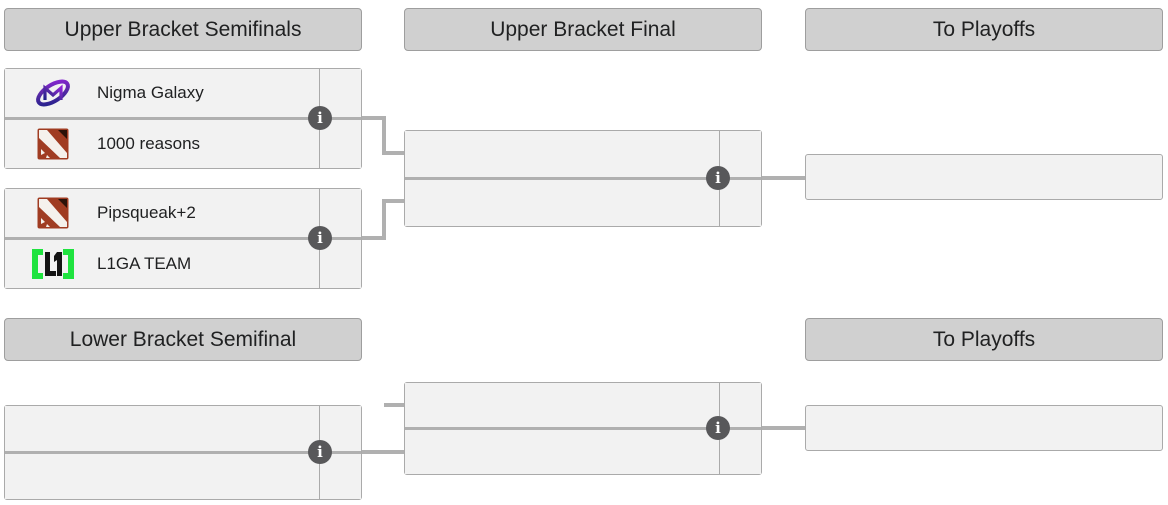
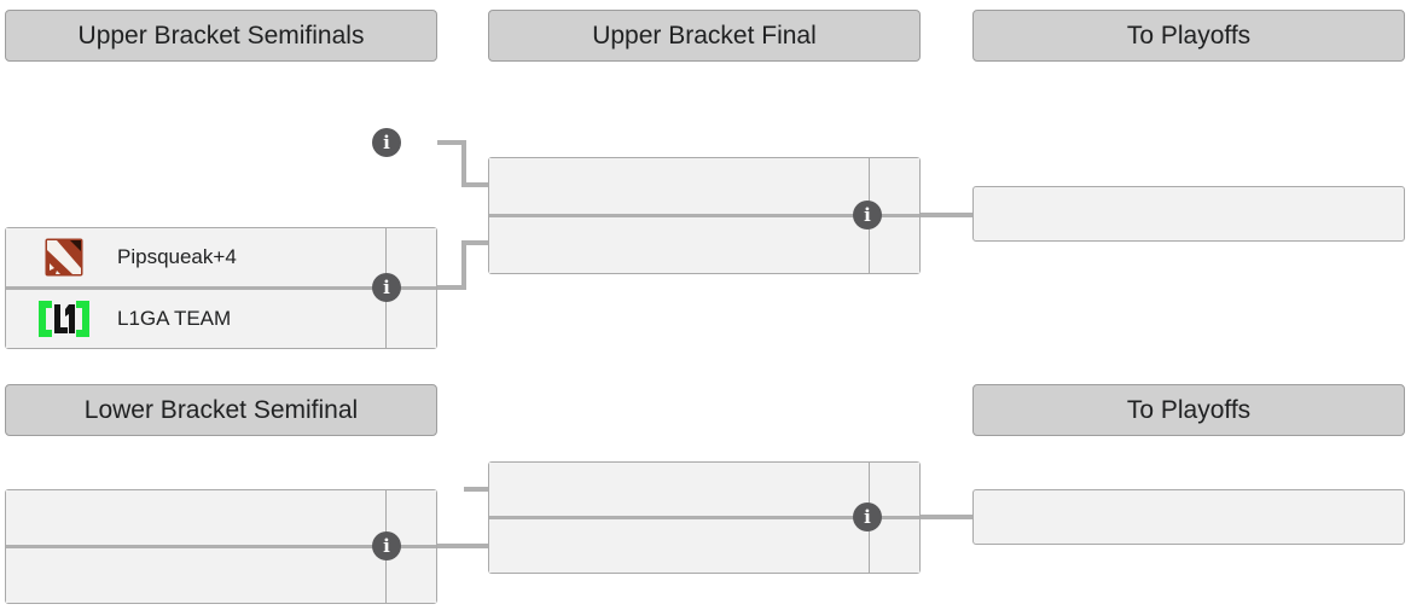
  Upper Bracket Semifinals
  Upper Bracket Final
  To Playoffs
- Nigma Galaxy
- 1000 reasons
- Pipsqueak+2
+ Pipsqueak+4
  L1GA TEAM
  Lower Bracket Semifinal
  To Playoffs
  i
  i
  i
  i
  i
